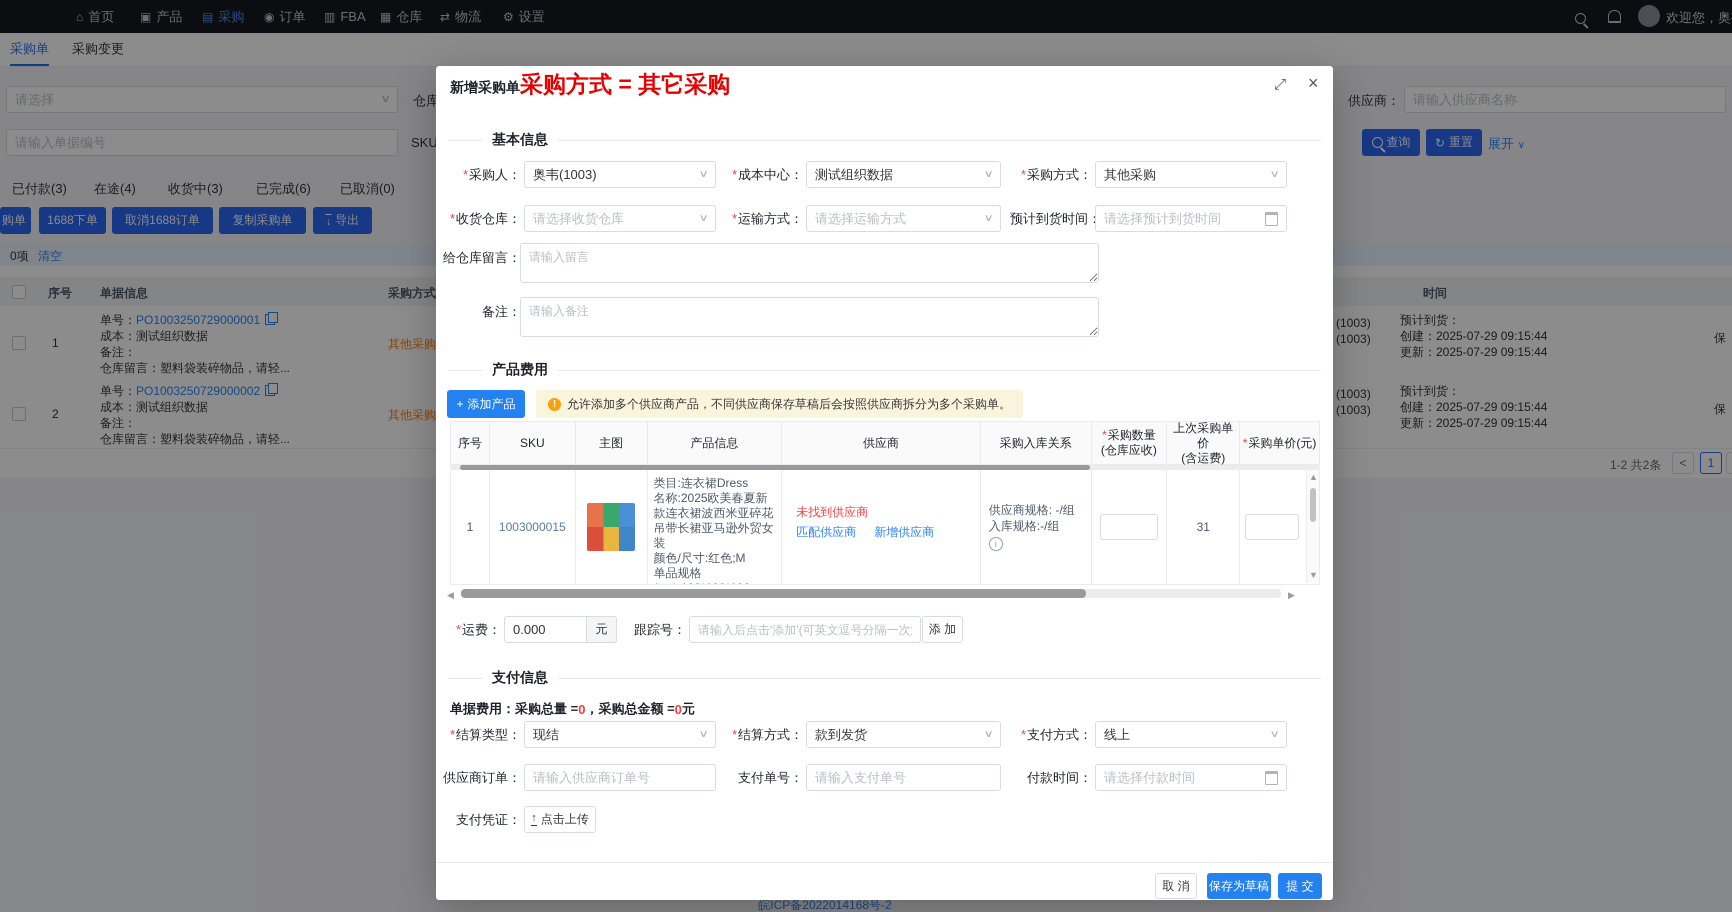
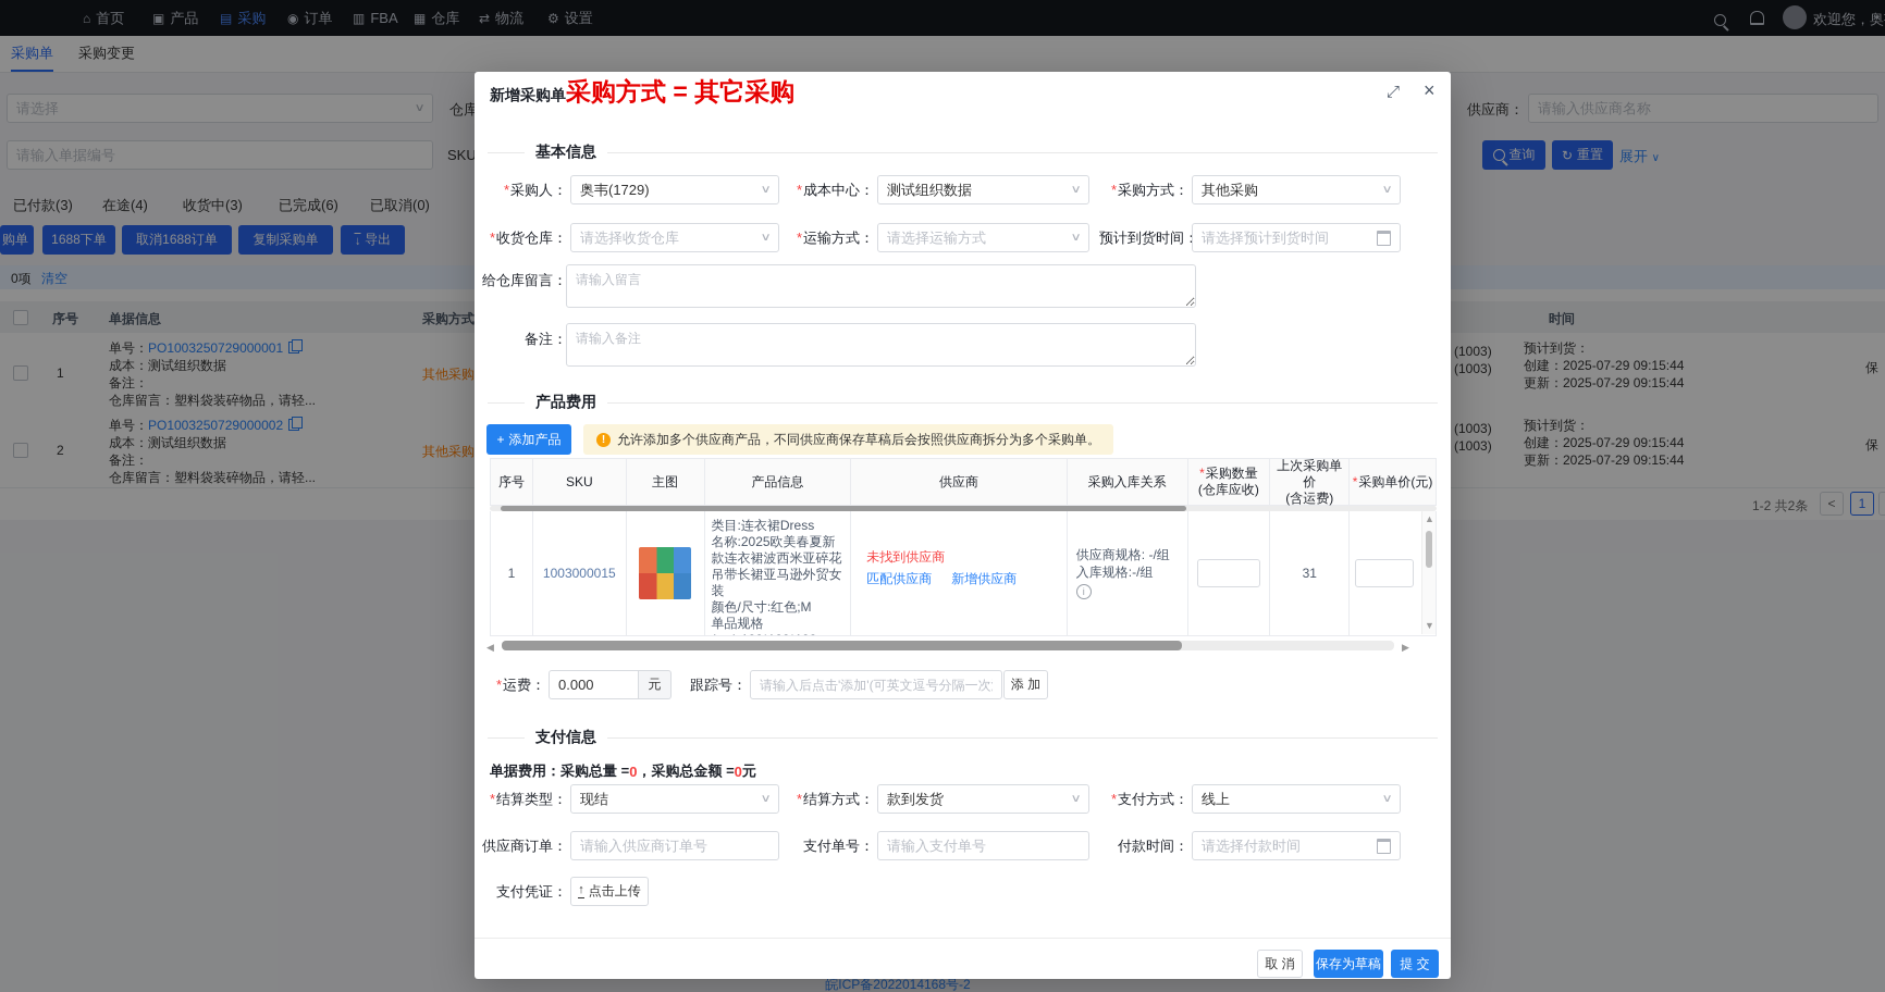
  ⌂
  首页
  ▣
  产品
  ▤
  采购
  ◉
  订单
  ▥
  FBA
  ▦
  仓库
  ⇄
  物流
  ⚙
  设置
  采购单
  采购变更
  请选择
  ∨
  仓库
  供应商：
  请输入供应商名称
  请输入单据编号
  SKU
  查询
  ↻
  重置
  展开 ∨
  已付款(3)
  在途(4)
  收货中(3)
  已完成(6)
  已取消(0)
  购单
  1688下单
  取消1688订单
  复制采购单
  导出
  0项
  清空
  序号
  单据信息
  采购方式
  时间
  1
  单号：PO1003250729000001
  成本：测试组织数据
  备注：
  仓库留言：塑料袋装碎物品，请轻...
  其他采购
  (1003)
  (1003)
  预计到货：
  创建：2025-07-29 09:15:44
  更新：2025-07-29 09:15:44
  保
  2
  单号：PO1003250729000002
  成本：测试组织数据
  备注：
  仓库留言：塑料袋装碎物品，请轻...
  其他采购
  (1003)
  (1003)
  预计到货：
  创建：2025-07-29 09:15:44
  更新：2025-07-29 09:15:44
  保
  1-2 共2条
  <
  1
  皖ICP备2022014168号-2
  新增采购单
  采购方式 = 其它采购
  ⤢
  ×
  基本信息
  *采购人：
- 奥韦(1003)
+ 奥韦(1729)
  ∨
  *成本中心：
  测试组织数据
  ∨
  *采购方式：
  其他采购
  ∨
  *收货仓库：
  请选择收货仓库
  ∨
  *运输方式：
  请选择运输方式
  ∨
  预计到货时间
  请选择预计到货时间
  给仓库留言：
  请输入留言
  备注：
  请输入备注
  产品费用
  +
  添加产品
  !
  允许添加多个供应商产品，不同供应商保存草稿后会按照供应商拆分为多个采购单。
  序号
  SKU
  主图
  产品信息
  供应商
  采购入库关系
  *采购数量
  (仓库应收)
  上次采购单价
  (含运费)
  *采购单价(元)
  1
  1003000015
  类目:连衣裙Dress
  名称:2025欧美春夏新款连衣裙波西米亚碎花吊带长裙亚马逊外贸女装
  颜色/尺寸:红色;M
  未找到供应商
  匹配供应商 新增供应商
  供应商规格: -/组
  入库规格:-/组
  i
  31
  ▲
  ▼
  ◀
  ▶
  *运费：
  0.000
  元
  跟踪号：
  请输入后点击'添加'(可英文逗号分隔一次
  添 加
  支付信息
  单据费用：
  采购总量 =
  0
  ，采购总金额 =
  0
  元
  *结算类型：
  现结
  ∨
  *结算方式：
  款到发货
  ∨
  *支付方式：
  线上
  ∨
  供应商订单：
  请输入供应商订单号
  支付单号：
  请输入支付单号
  付款时间：
  请选择付款时间
  支付凭证：
  ↑
  点击上传
  取 消
  保存为草稿
  提 交
